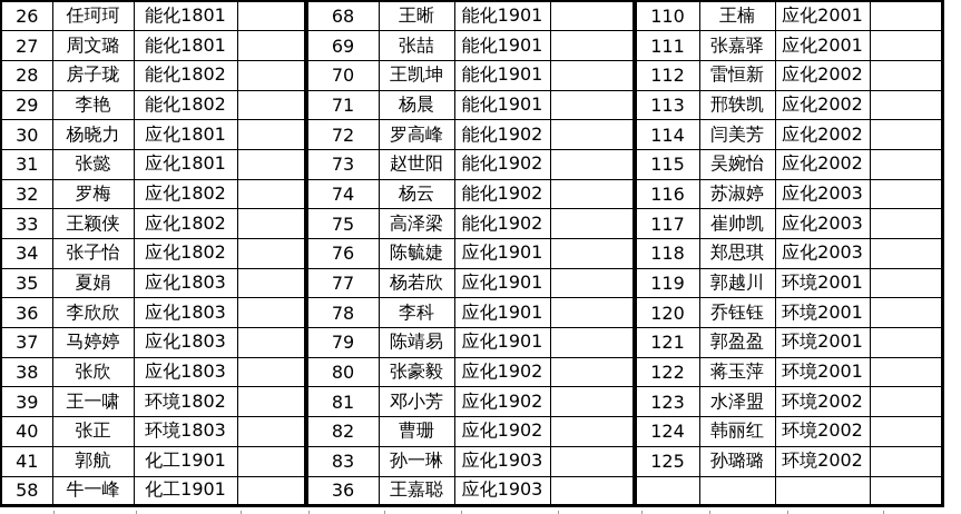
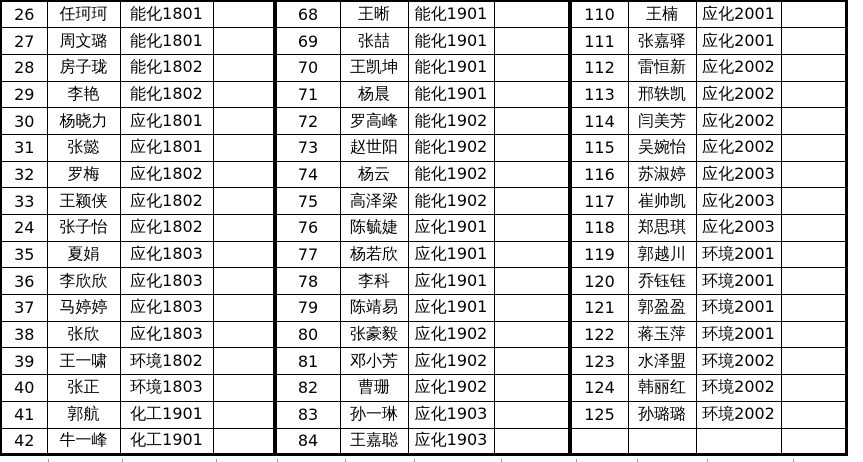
  26	任珂珂	能化1801
  27	周文璐	能化1801
  28	房子珑	能化1802
  29	李艳	能化1802
  30	杨晓力	应化1801
  31	张懿	应化1801
  32	罗梅	应化1802
  33	王颖侠	应化1802
- 34	张子怡	应化1802
+ 24	张子怡	应化1802
  35	夏娟	应化1803
  36	李欣欣	应化1803
  37	马婷婷	应化1803
  38	张欣	应化1803
  39	王一啸	环境1802
  40	张正	环境1803
  41	郭航	化工1901
- 58	牛一峰	化工1901
+ 42	牛一峰	化工1901
  68	王晰	能化1901
  69	张喆	能化1901
  70	王凯坤	能化1901
  71	杨晨	能化1901
  72	罗高峰	能化1902
  73	赵世阳	能化1902
  74	杨云	能化1902
  75	高泽梁	能化1902
  76	陈毓婕	应化1901
  77	杨若欣	应化1901
  78	李科	应化1901
  79	陈靖易	应化1901
  80	张豪毅	应化1902
  81	邓小芳	应化1902
  82	曹珊	应化1902
  83	孙一琳	应化1903
- 36	王嘉聪	应化1903
+ 84	王嘉聪	应化1903
  110	王楠	应化2001
  111	张嘉驿	应化2001
  112	雷恒新	应化2002
  113	邢轶凯	应化2002
  114	闫美芳	应化2002
  115	吴婉怡	应化2002
  116	苏淑婷	应化2003
  117	崔帅凯	应化2003
  118	郑思琪	应化2003
  119	郭越川	环境2001
  120	乔钰钰	环境2001
  121	郭盈盈	环境2001
  122	蒋玉萍	环境2001
  123	水泽盟	环境2002
  124	韩丽红	环境2002
  125	孙璐璐	环境2002
